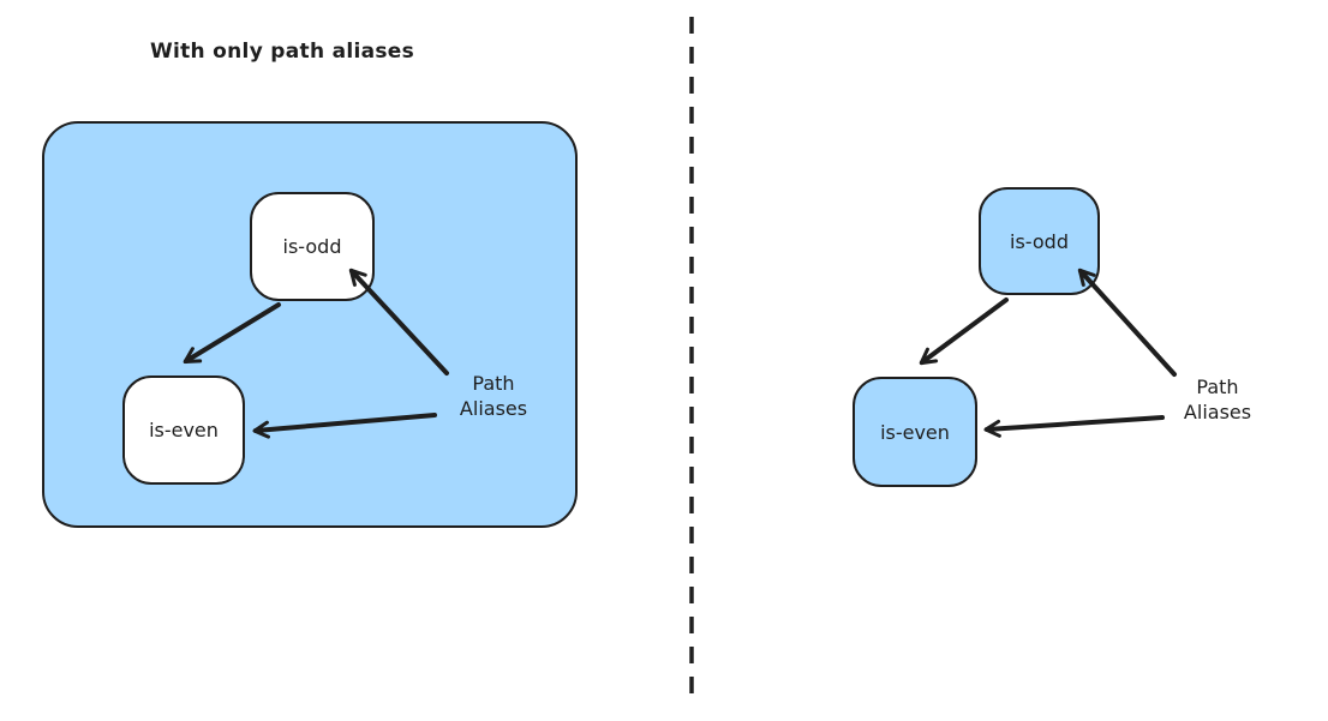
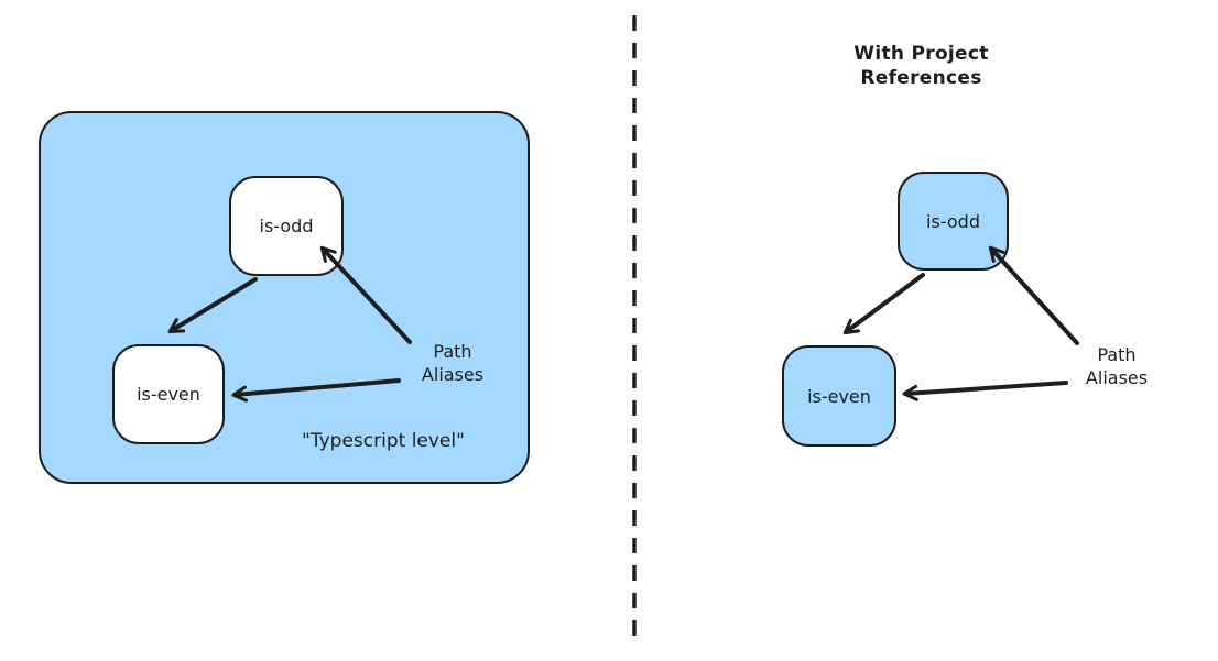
- With only path aliases
  is-odd
  is-even
  Path
  Aliases
+ "Typescript level"
+ With Project References
  is-odd
  is-even
  Path
  Aliases
